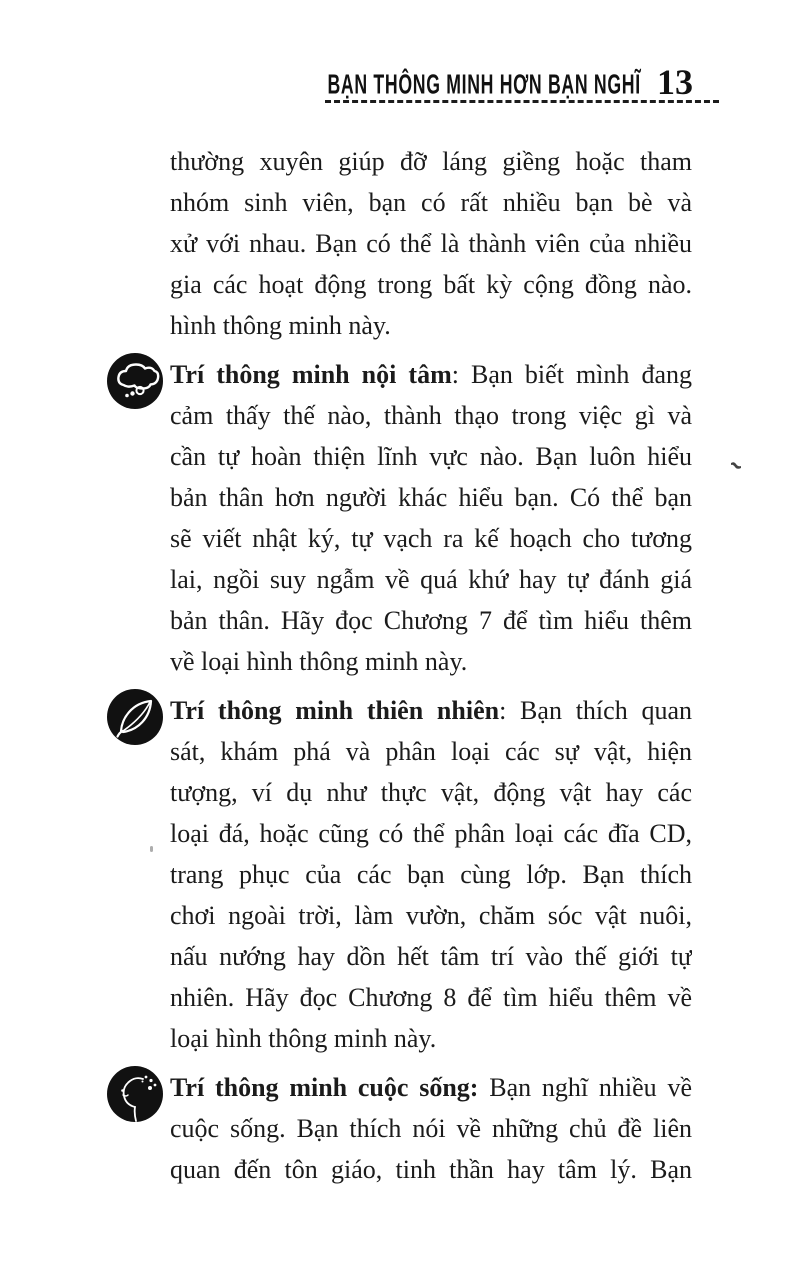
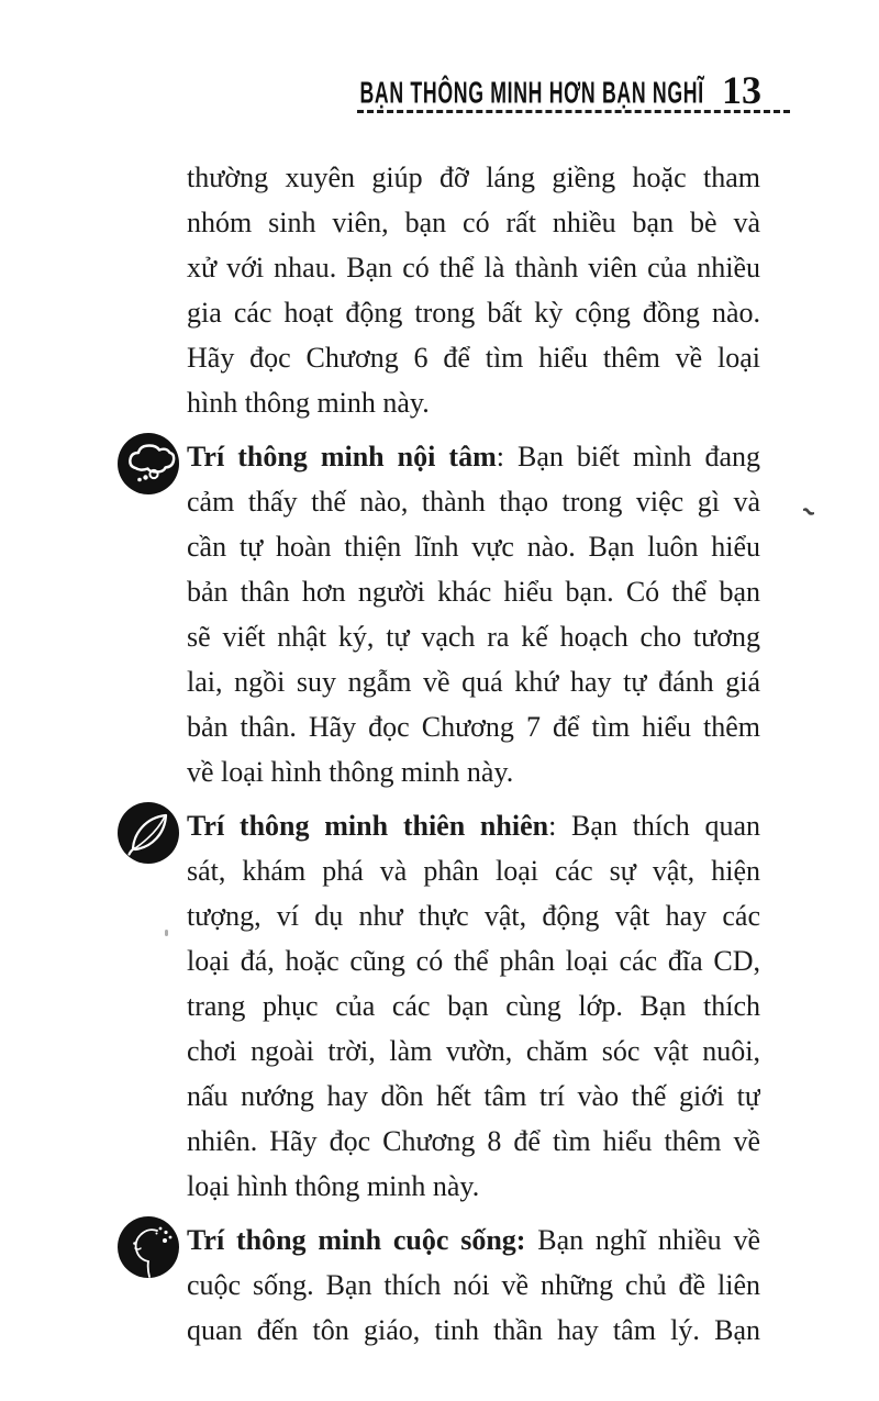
  BẠN THÔNG MINH HƠN BẠN NGHĨ
  13
  thường xuyên giúp đỡ láng giềng hoặc tham
  nhóm sinh viên, bạn có rất nhiều bạn bè và
  xử với nhau. Bạn có thể là thành viên của nhiều
  gia các hoạt động trong bất kỳ cộng đồng nào.
+ Hãy đọc Chương 6 để tìm hiểu thêm về loại
  hình thông minh này.
  Trí thông minh nội tâm: Bạn biết mình đang
  cảm thấy thế nào, thành thạo trong việc gì và
  cần tự hoàn thiện lĩnh vực nào. Bạn luôn hiểu
  bản thân hơn người khác hiểu bạn. Có thể bạn
  sẽ viết nhật ký, tự vạch ra kế hoạch cho tương
  lai, ngồi suy ngẫm về quá khứ hay tự đánh giá
  bản thân. Hãy đọc Chương 7 để tìm hiểu thêm
  về loại hình thông minh này.
  Trí thông minh thiên nhiên: Bạn thích quan
  sát, khám phá và phân loại các sự vật, hiện
  tượng, ví dụ như thực vật, động vật hay các
  loại đá, hoặc cũng có thể phân loại các đĩa CD,
  trang phục của các bạn cùng lớp. Bạn thích
  chơi ngoài trời, làm vườn, chăm sóc vật nuôi,
  nấu nướng hay dồn hết tâm trí vào thế giới tự
  nhiên. Hãy đọc Chương 8 để tìm hiểu thêm về
  loại hình thông minh này.
  Trí thông minh cuộc sống: Bạn nghĩ nhiều về
  cuộc sống. Bạn thích nói về những chủ đề liên
  quan đến tôn giáo, tinh thần hay tâm lý. Bạn
